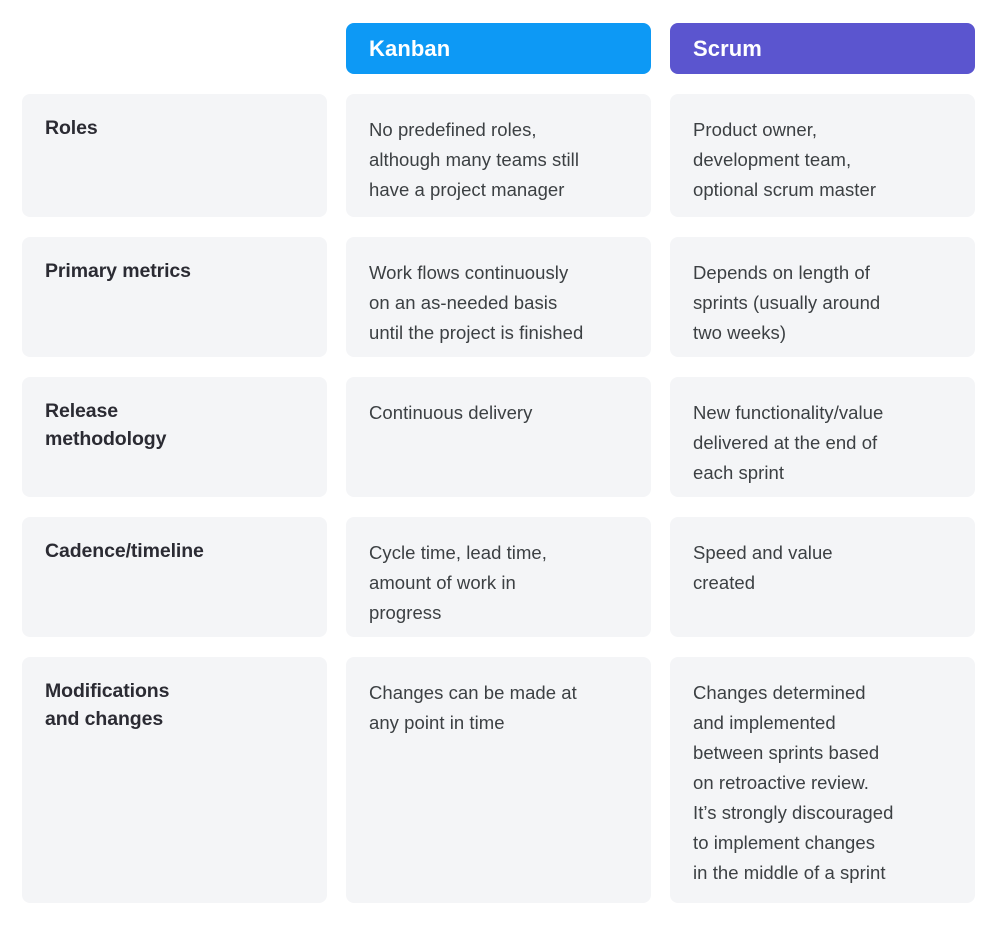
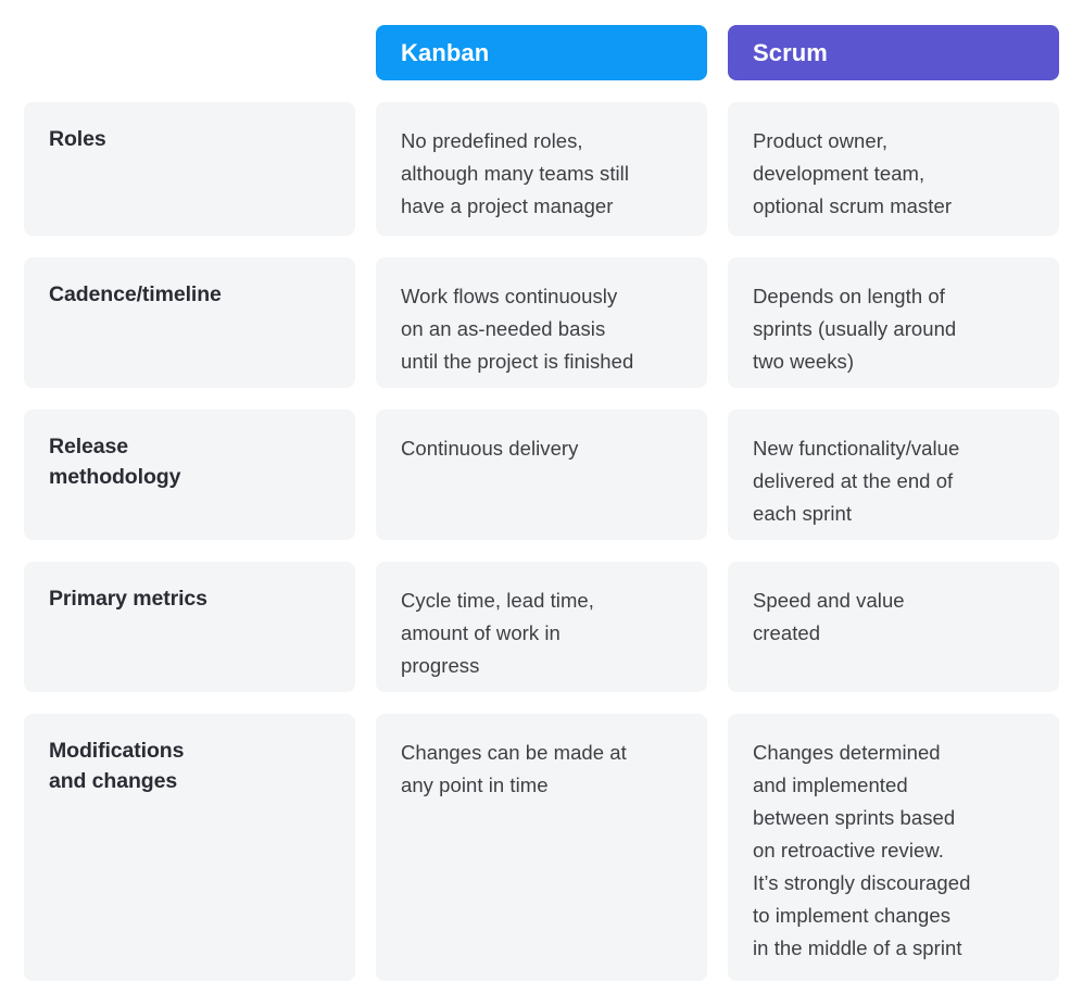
  Kanban
  Scrum
  Roles
  No predefined roles,
  although many teams still
  have a project manager
  Product owner,
  development team,
  optional scrum master
- Primary metrics
+ Cadence/timeline
  Work flows continuously
  on an as-needed basis
  until the project is finished
  Depends on length of
  sprints (usually around
  two weeks)
  Release
  methodology
  Continuous delivery
  New functionality/value
  delivered at the end of
  each sprint
- Cadence/timeline
+ Primary metrics
  Cycle time, lead time,
  amount of work in
  progress
  Speed and value
  created
  Modifications
  and changes
  Changes can be made at
  any point in time
  Changes determined
  and implemented
  between sprints based
  on retroactive review.
  It’s strongly discouraged
  to implement changes
  in the middle of a sprint
